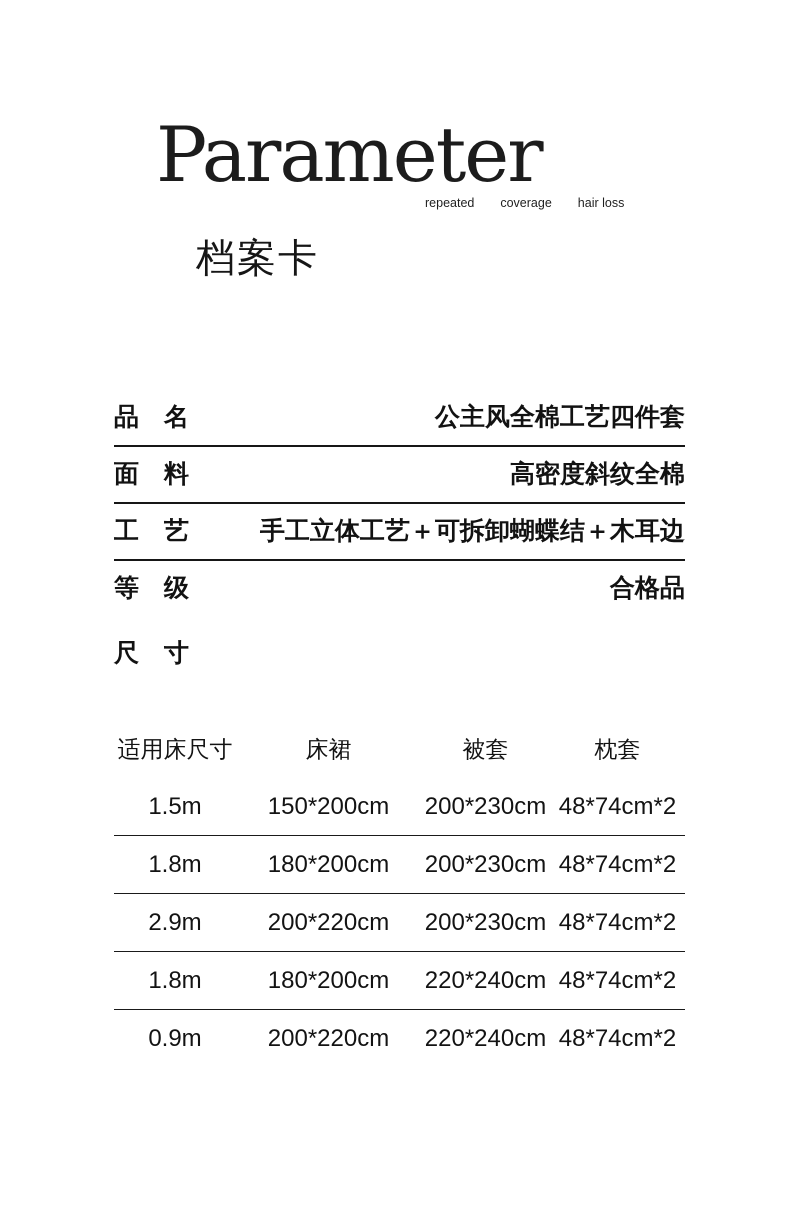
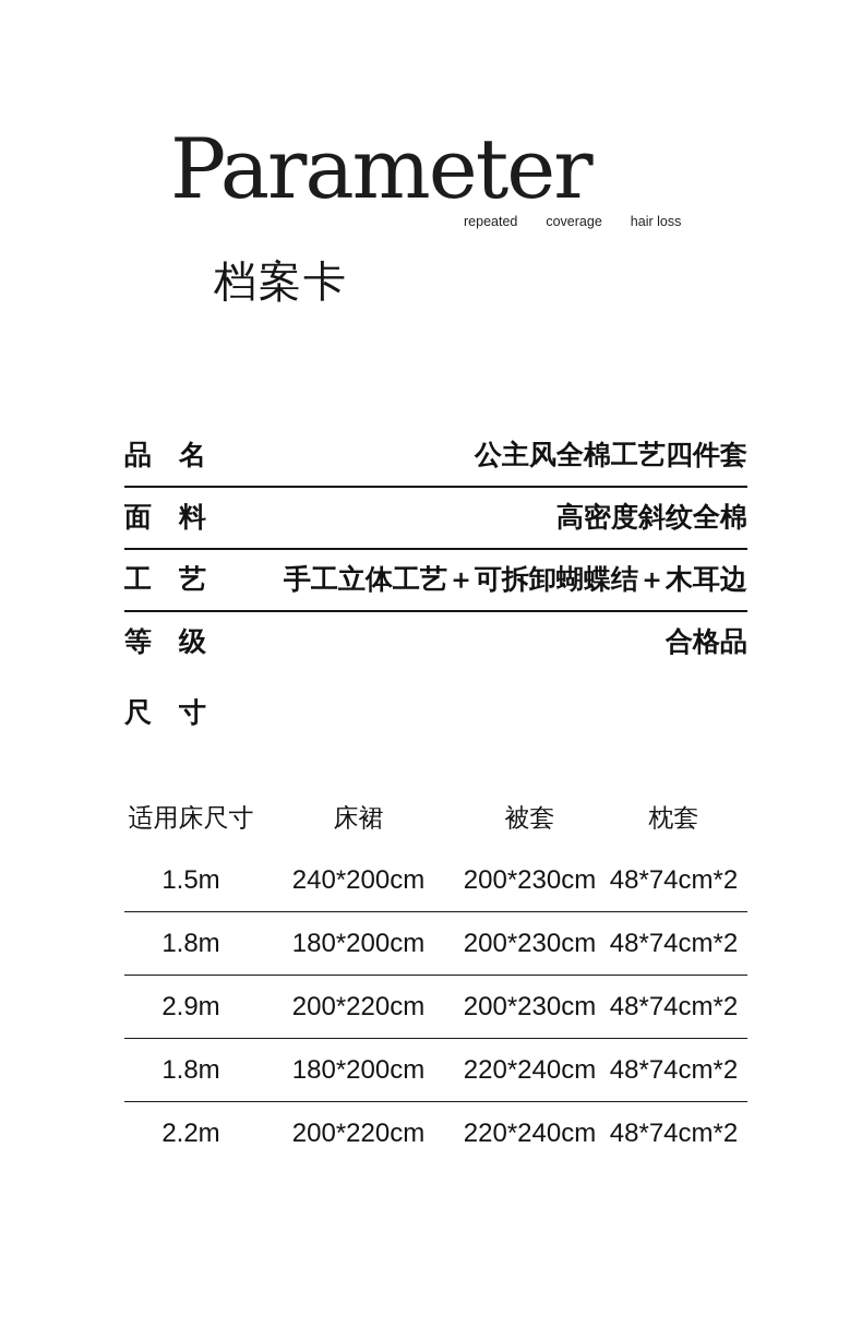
  Parameter
  repeated
  coverage
  hair loss
  档案卡
  品 名
  公主风全棉工艺四件套
  面 料
  高密度斜纹全棉
  工 艺
  手工立体工艺＋可拆卸蝴蝶结＋木耳边
  等 级
  合格品
  尺 寸
  适用床尺寸
  床裙
  被套
  枕套
  1.5m
- 150*200cm
+ 240*200cm
  200*230cm
  48*74cm*2
  1.8m
  180*200cm
  200*230cm
  48*74cm*2
  2.9m
  200*220cm
  200*230cm
  48*74cm*2
  1.8m
  180*200cm
  220*240cm
  48*74cm*2
- 0.9m
+ 2.2m
  200*220cm
  220*240cm
  48*74cm*2
